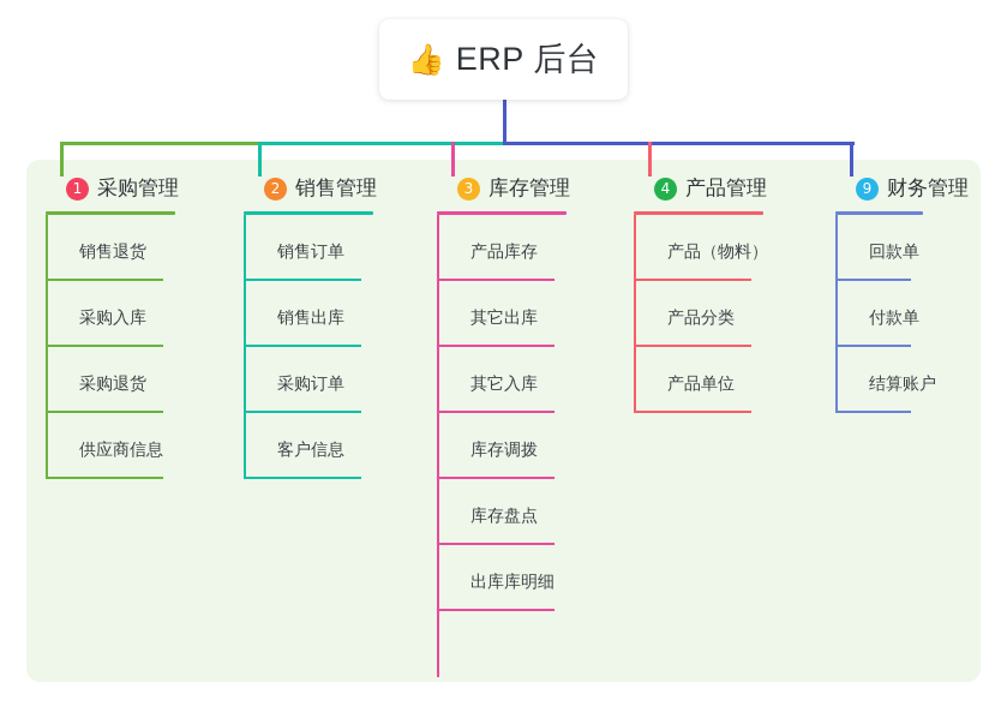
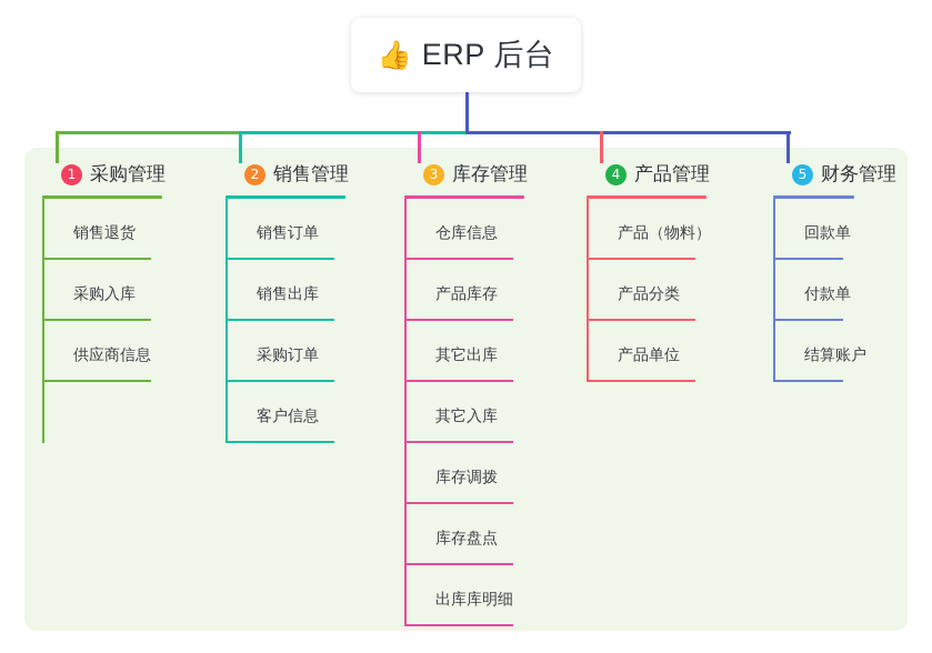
  👍
  ERP 后台
  1
  采购管理
  销售退货
  采购入库
- 采购退货
  供应商信息
  2
  销售管理
  销售订单
  销售出库
  采购订单
  客户信息
  3
  库存管理
+ 仓库信息
  产品库存
  其它出库
  其它入库
  库存调拨
  库存盘点
  出库库明细
  4
  产品管理
  产品（物料）
  产品分类
  产品单位
- 9
+ 5
  财务管理
  回款单
  付款单
  结算账户
